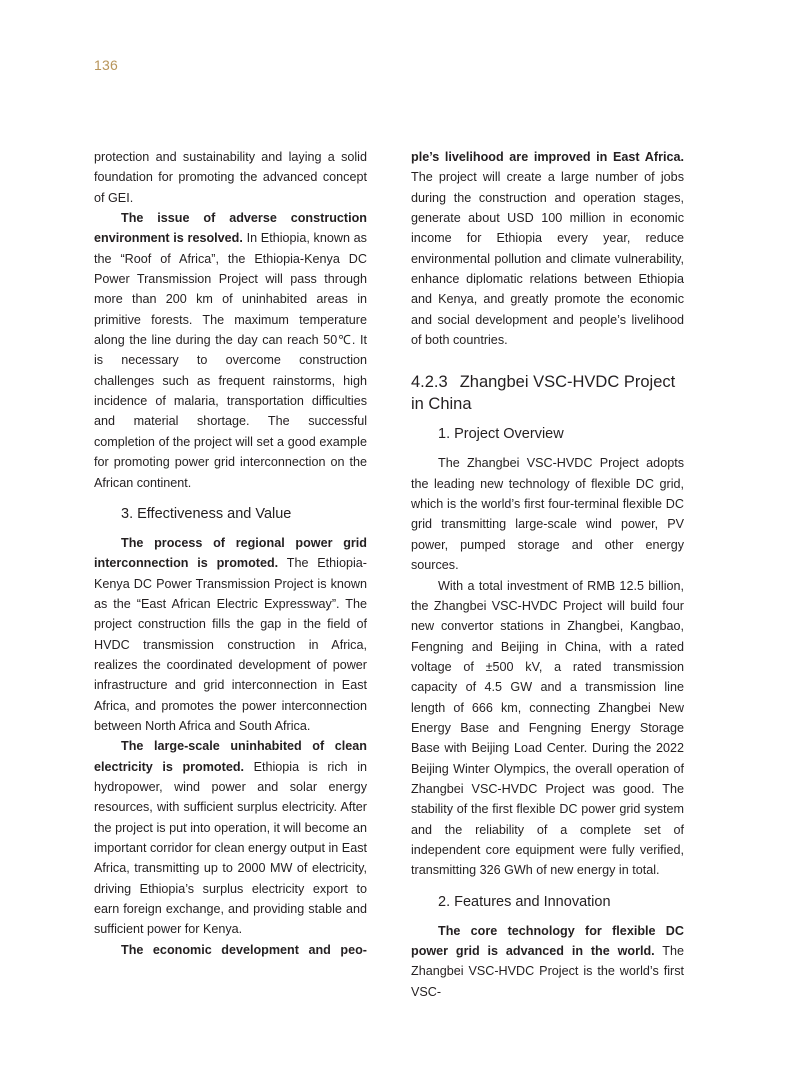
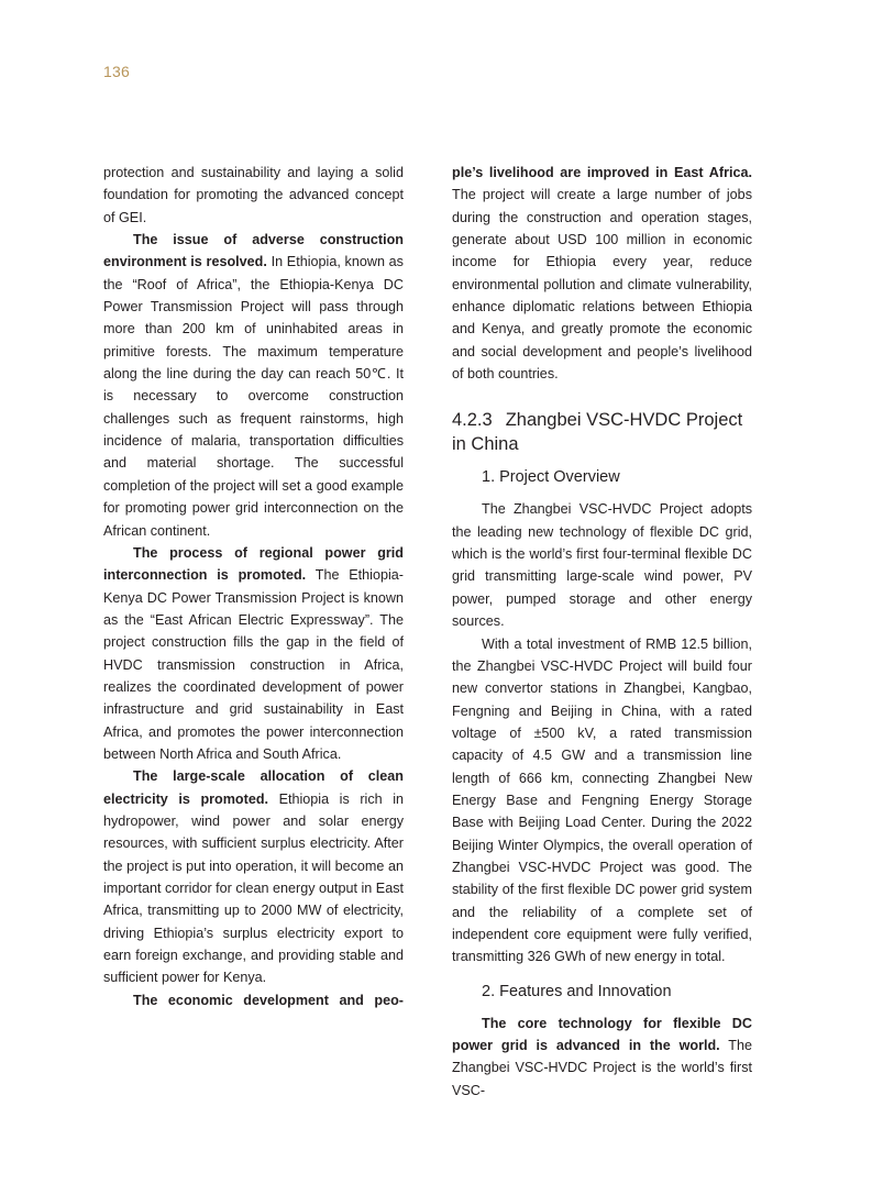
  136
  protection and sustainability and laying a solid foundation for promoting the advanced concept of GEI.
  The issue of adverse construction environment is resolved. In Ethiopia, known as the “Roof of Africa”, the Ethiopia-Kenya DC Power Transmission Project will pass through more than 200 km of uninhabited areas in primitive forests. The maximum temperature along the line during the day can reach 50℃. It is necessary to overcome construction challenges such as frequent rainstorms, high incidence of malaria, transportation difficulties and material shortage. The successful completion of the project will set a good example for promoting power grid interconnection on the African continent.
- 3. Effectiveness and Value
- The process of regional power grid interconnection is promoted. The Ethiopia-Kenya DC Power Transmission Project is known as the “East African Electric Expressway”. The project construction fills the gap in the field of HVDC transmission construction in Africa, realizes the coordinated development of power infrastructure and grid interconnection in East Africa, and promotes the power interconnection between North Africa and South Africa.
+ The process of regional power grid interconnection is promoted. The Ethiopia-Kenya DC Power Transmission Project is known as the “East African Electric Expressway”. The project construction fills the gap in the field of HVDC transmission construction in Africa, realizes the coordinated development of power infrastructure and grid sustainability in East Africa, and promotes the power interconnection between North Africa and South Africa.
- The large-scale uninhabited of clean electricity is promoted. Ethiopia is rich in hydropower, wind power and solar energy resources, with sufficient surplus electricity. After the project is put into operation, it will become an important corridor for clean energy output in East Africa, transmitting up to 2000 MW of electricity, driving Ethiopia’s surplus electricity export to earn foreign exchange, and providing stable and sufficient power for Kenya.
+ The large-scale allocation of clean electricity is promoted. Ethiopia is rich in hydropower, wind power and solar energy resources, with sufficient surplus electricity. After the project is put into operation, it will become an important corridor for clean energy output in East Africa, transmitting up to 2000 MW of electricity, driving Ethiopia’s surplus electricity export to earn foreign exchange, and providing stable and sufficient power for Kenya.
  The economic development and peo-
  ple’s livelihood are improved in East Africa. The project will create a large number of jobs during the construction and operation stages, generate about USD 100 million in economic income for Ethiopia every year, reduce environmental pollution and climate vulnerability, enhance diplomatic relations between Ethiopia and Kenya, and greatly promote the economic and social development and people’s livelihood of both countries.
  4.2.3 Zhangbei VSC-HVDC Project in China
  1. Project Overview
  The Zhangbei VSC-HVDC Project adopts the leading new technology of flexible DC grid, which is the world’s first four-terminal flexible DC grid transmitting large-scale wind power, PV power, pumped storage and other energy sources.
  With a total investment of RMB 12.5 billion, the Zhangbei VSC-HVDC Project will build four new convertor stations in Zhangbei, Kangbao, Fengning and Beijing in China, with a rated voltage of ±500 kV, a rated transmission capacity of 4.5 GW and a transmission line length of 666 km, connecting Zhangbei New Energy Base and Fengning Energy Storage Base with Beijing Load Center. During the 2022 Beijing Winter Olympics, the overall operation of Zhangbei VSC-HVDC Project was good. The stability of the first flexible DC power grid system and the reliability of a complete set of independent core equipment were fully verified, transmitting 326 GWh of new energy in total.
  2. Features and Innovation
  The core technology for flexible DC power grid is advanced in the world. The Zhangbei VSC-HVDC Project is the world’s first VSC-
